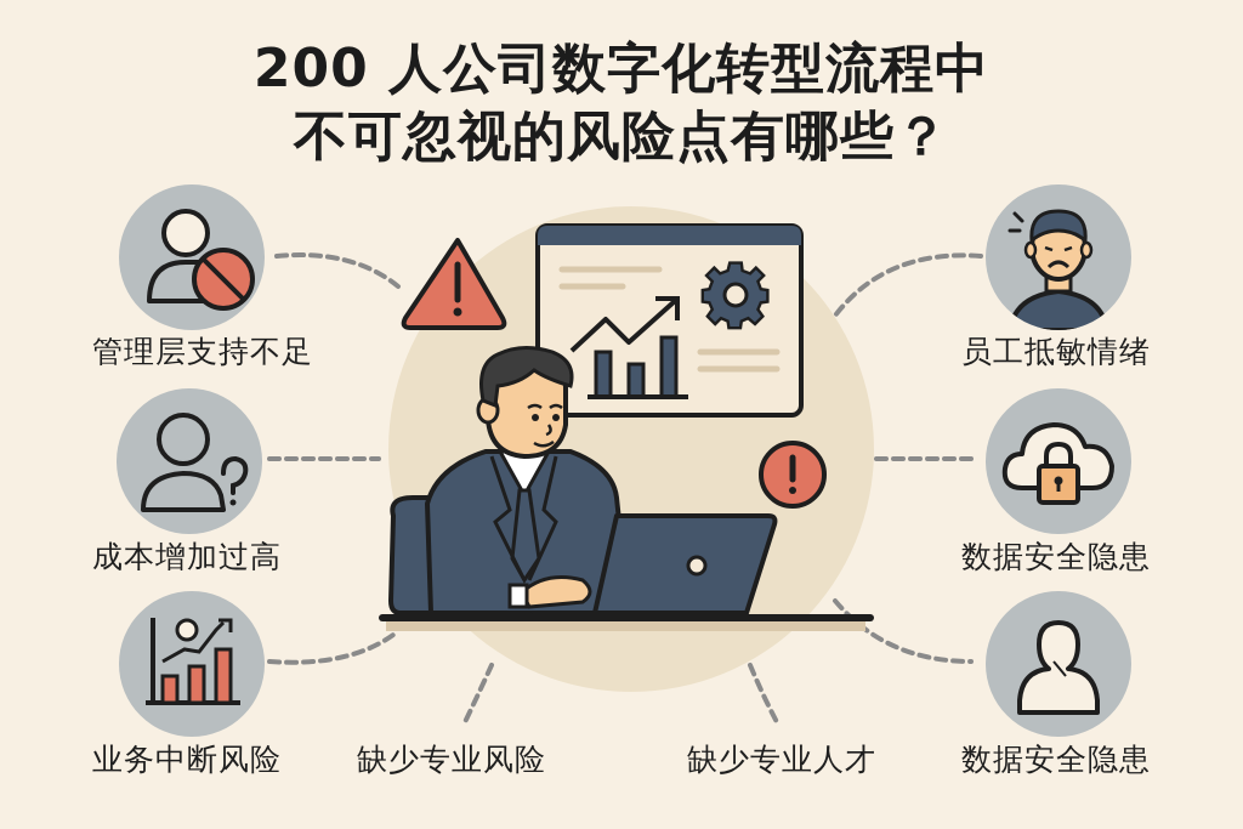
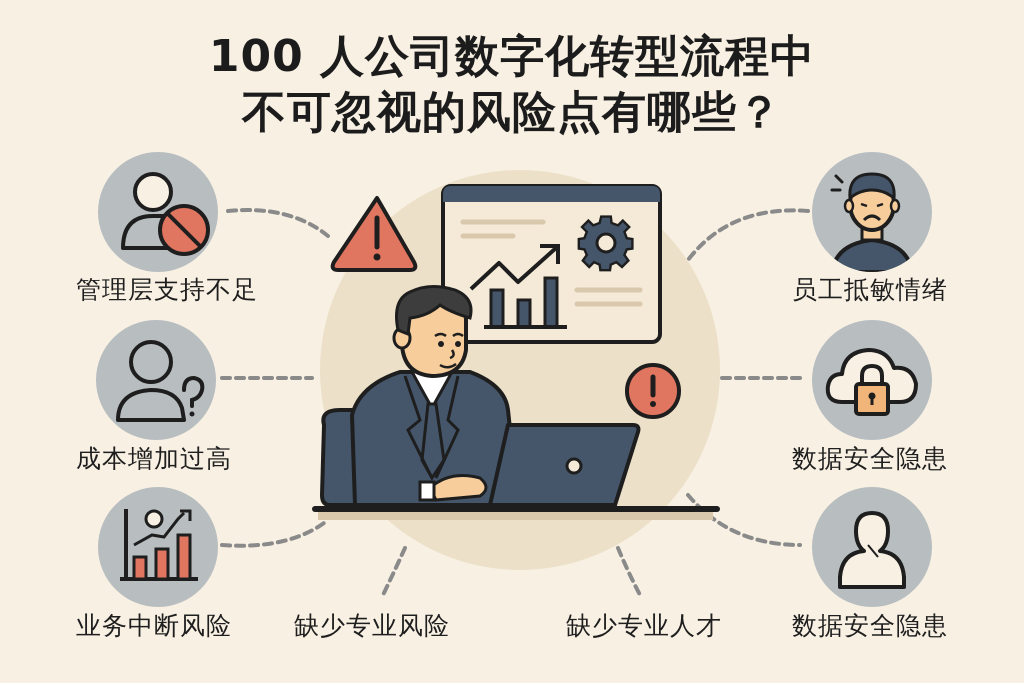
- 200 人公司数字化转型流程中
+ 100 人公司数字化转型流程中
  不可忽视的风险点有哪些？
  管理层支持不足
  成本增加过高
  业务中断风险
  缺少专业风险
  缺少专业人才
  员工抵敏情绪
  数据安全隐患
  数据安全隐患
